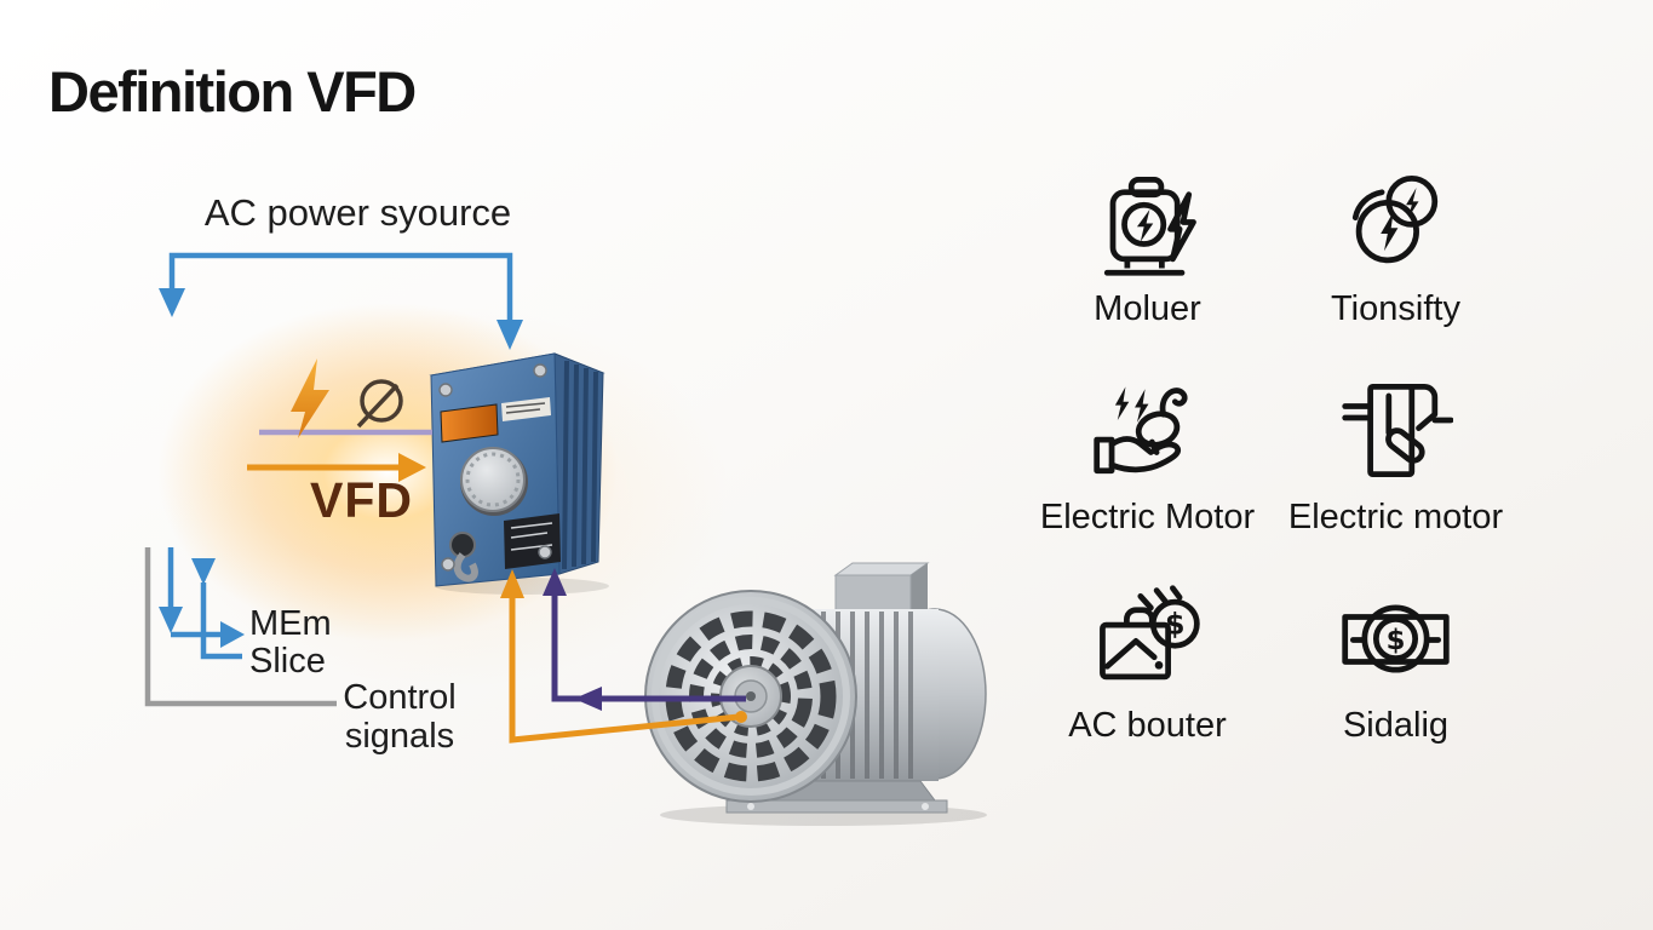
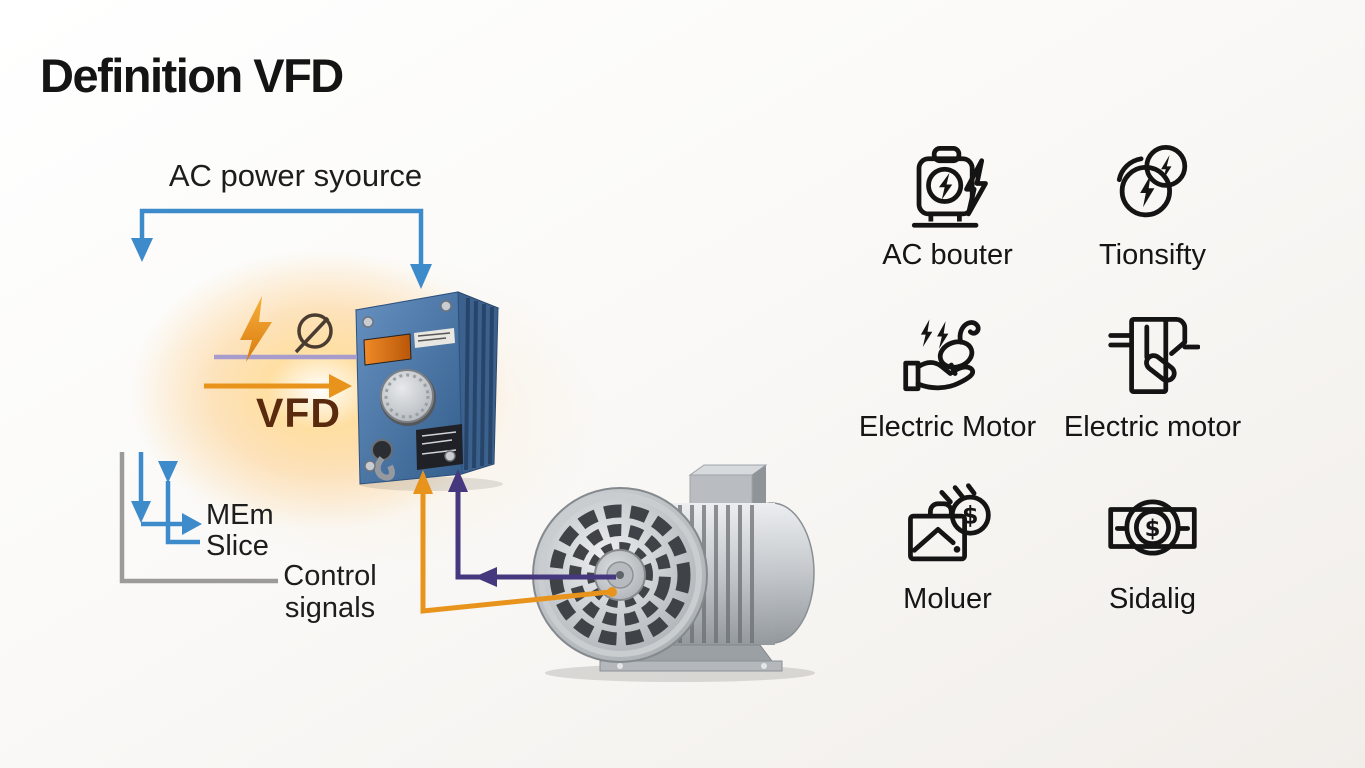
  Definition VFD
  AC power syource
  MEm
  Slice
  Control
  signals
  VFD
- Moluer
+ AC bouter
  Tionsifty
  Electric Motor
  Electric motor
  $
- AC bouter
+ Moluer
  $
  Sidalig
